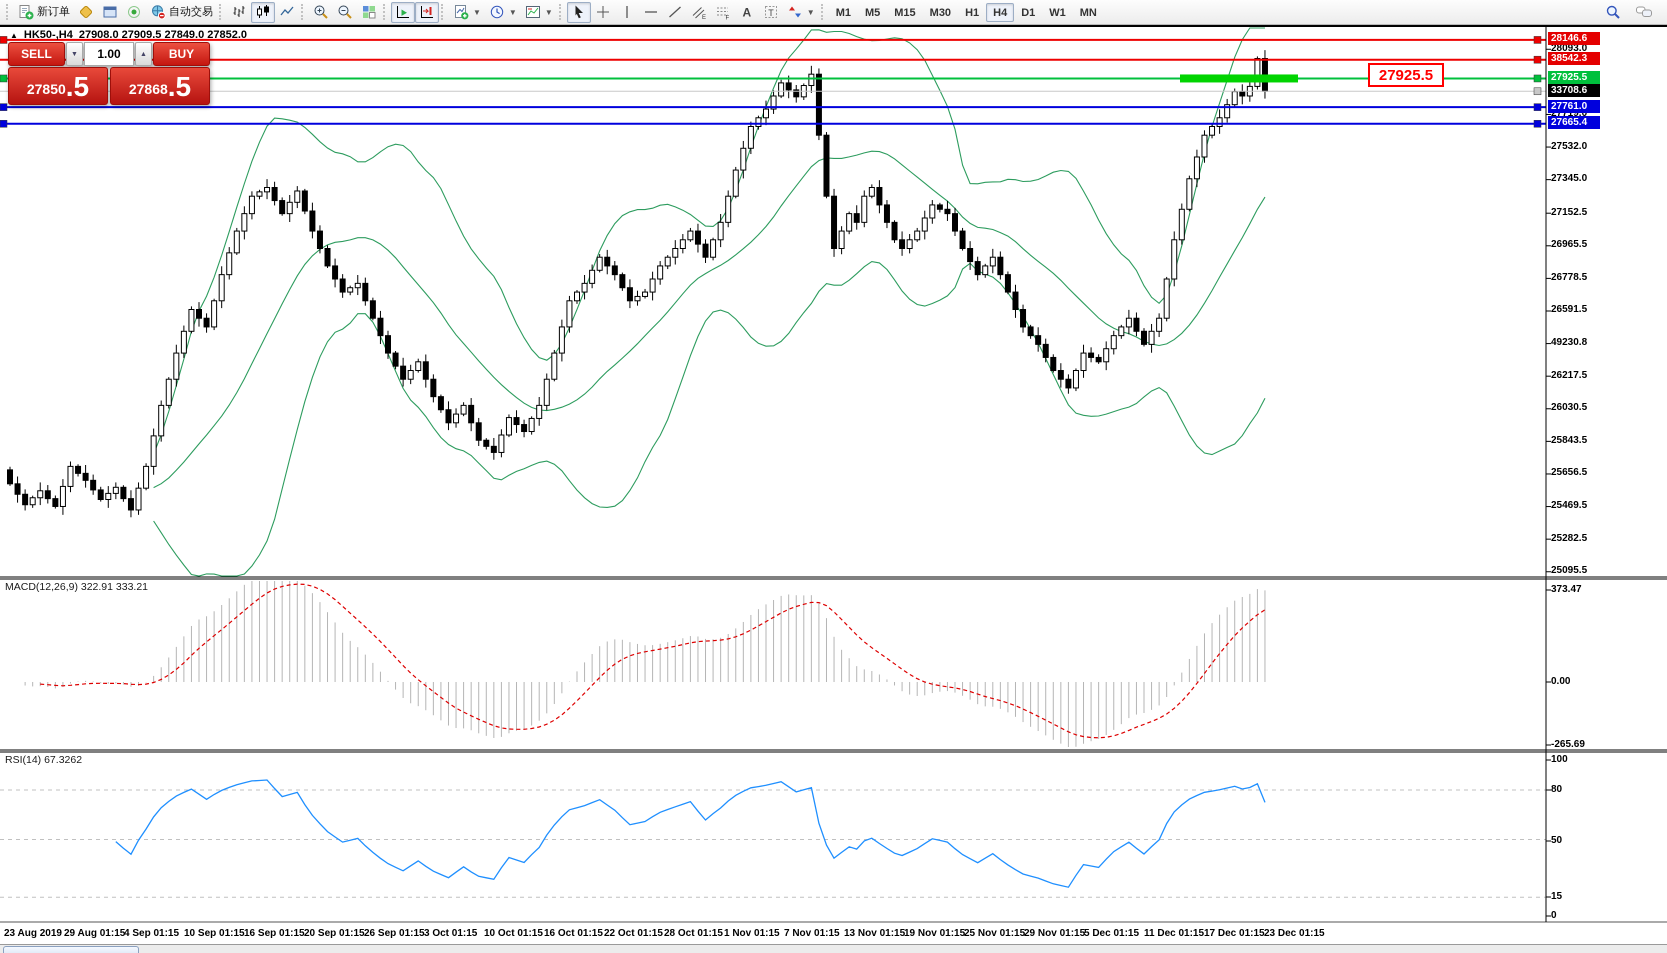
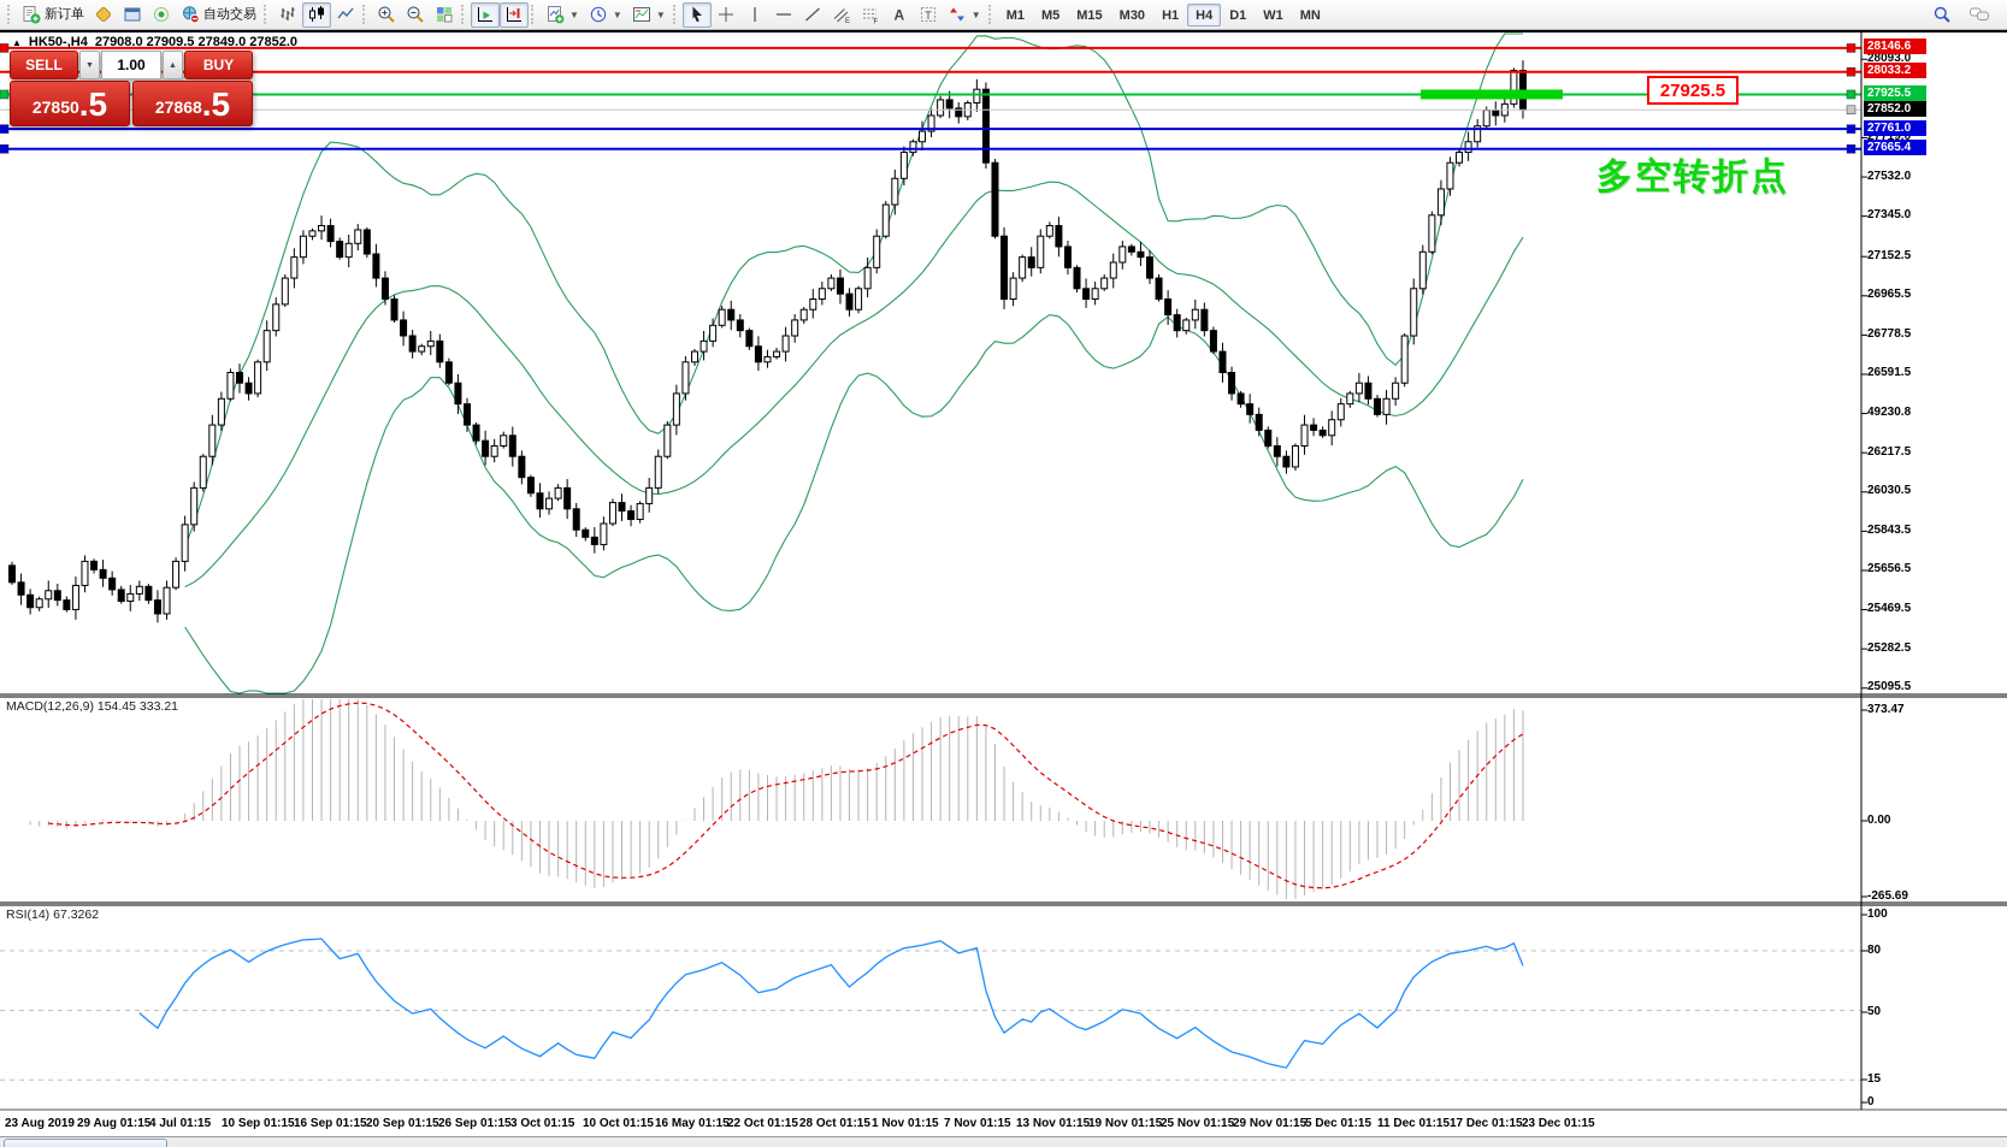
  新订单
  自动交易
  ▼
  ▼
  ▼
  A
  T
  ▼
  M1
  M5
  M15
  M30
  H1
  H4
  D1
  W1
  MN
  ▲
  HK50-,H4
  27908.0 27909.5 27849.0 27852.0
  SELL
  1.00
  BUY
  27850
  .5
  27868
  .5
  27925.5
+ 多空转折点
- MACD(12,26,9) 322.91 333.21
+ MACD(12,26,9) 154.45 333.21
  RSI(14) 67.3262
  28093.0
  27719.0
  27532.0
  27345.0
  27152.5
  26965.5
  26778.5
  26591.5
  49230.8
  26217.5
  26030.5
  25843.5
  25656.5
  25469.5
  25282.5
  25095.5
  28146.6
- 38542.3
+ 28033.2
  27925.5
- 33708.6
+ 27852.0
  27761.0
  27665.4
  373.47
  0.00
  -265.69
  100
  80
  50
  15
  0
  23 Aug 2019
  29 Aug 01:15
- 4 Sep 01:15
+ 4 Jul 01:15
  10 Sep 01:15
  16 Sep 01:15
  20 Sep 01:15
  26 Sep 01:15
  3 Oct 01:15
  10 Oct 01:15
- 16 Oct 01:15
+ 16 May 01:15
  22 Oct 01:15
  28 Oct 01:15
  1 Nov 01:15
  7 Nov 01:15
  13 Nov 01:15
  19 Nov 01:15
  25 Nov 01:15
  29 Nov 01:15
  5 Dec 01:15
  11 Dec 01:15
  17 Dec 01:15
  23 Dec 01:15
